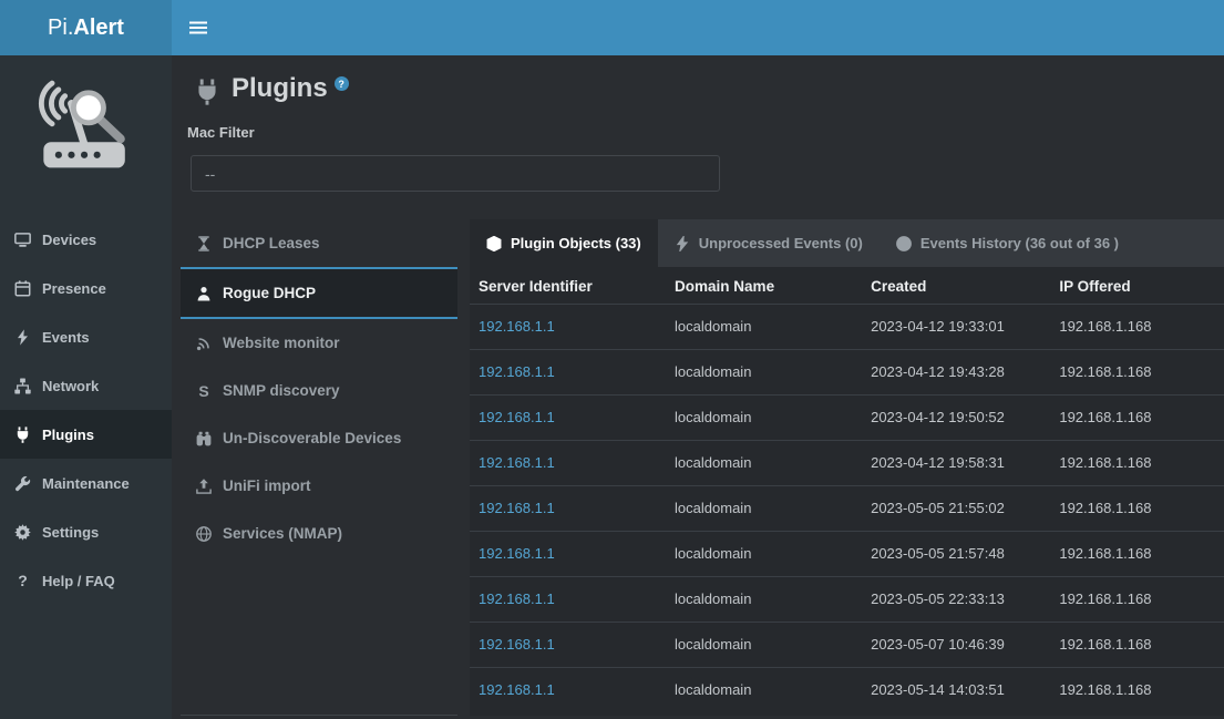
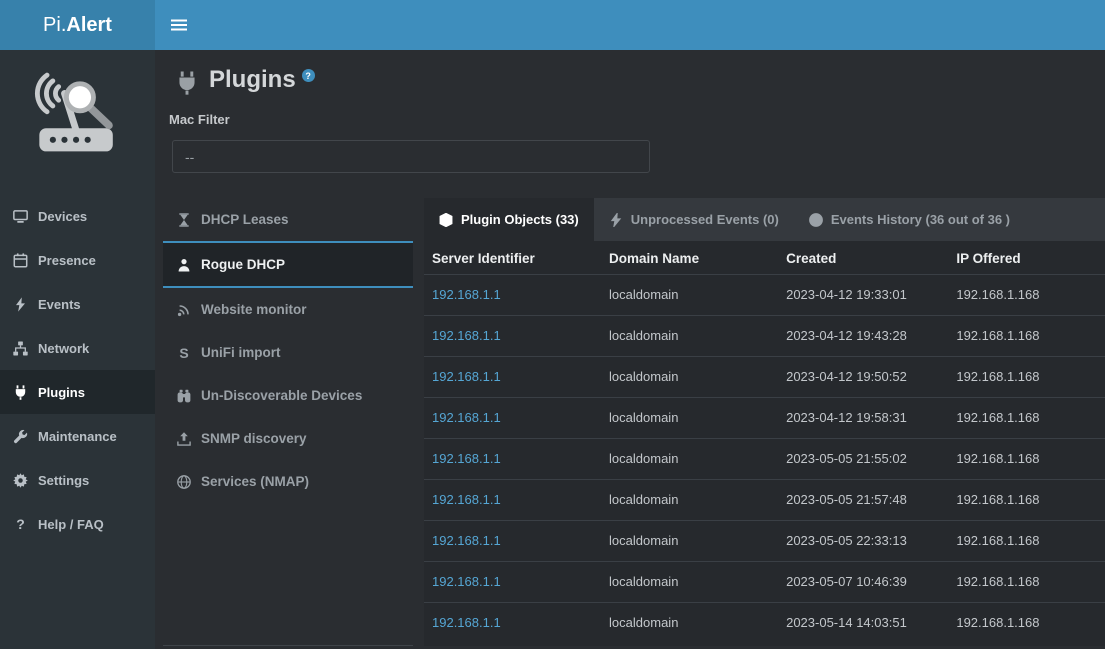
  Pi.
  Alert
  Devices
  Presence
  Events
  Network
  Plugins
  Maintenance
  Settings
  ?
  Help / FAQ
  Plugins
  ?
  Mac Filter
  --
  DHCP Leases
  Rogue DHCP
  Website monitor
  S
- SNMP discovery
+ UniFi import
  Un-Discoverable Devices
- UniFi import
+ SNMP discovery
  Services (NMAP)
  Plugin Objects (33)
  Unprocessed Events (0)
  Events History (36 out of 36 )
  Server Identifier	Domain Name	Created	IP Offered
  192.168.1.1	localdomain	2023-04-12 19:33:01	192.168.1.168
  192.168.1.1	localdomain	2023-04-12 19:43:28	192.168.1.168
  192.168.1.1	localdomain	2023-04-12 19:50:52	192.168.1.168
  192.168.1.1	localdomain	2023-04-12 19:58:31	192.168.1.168
  192.168.1.1	localdomain	2023-05-05 21:55:02	192.168.1.168
  192.168.1.1	localdomain	2023-05-05 21:57:48	192.168.1.168
  192.168.1.1	localdomain	2023-05-05 22:33:13	192.168.1.168
  192.168.1.1	localdomain	2023-05-07 10:46:39	192.168.1.168
  192.168.1.1	localdomain	2023-05-14 14:03:51	192.168.1.168
